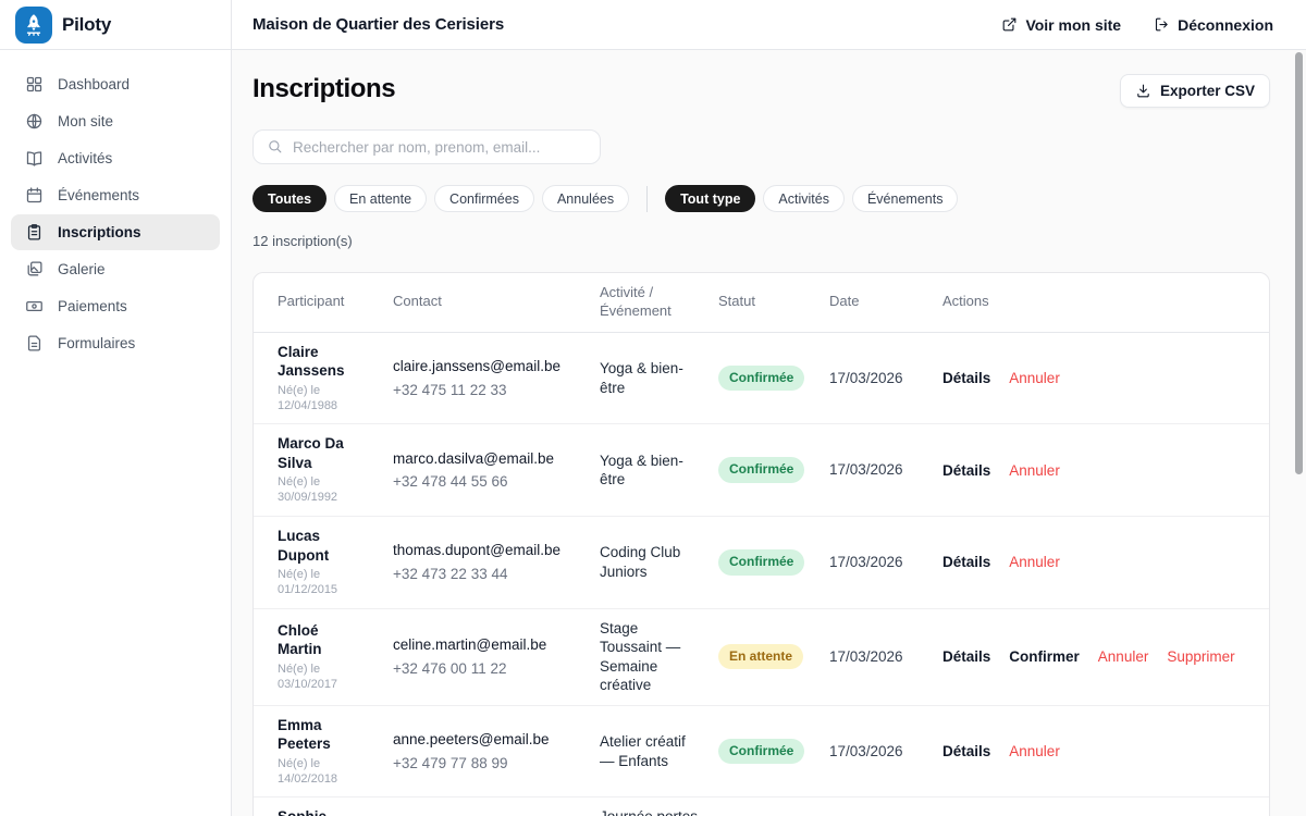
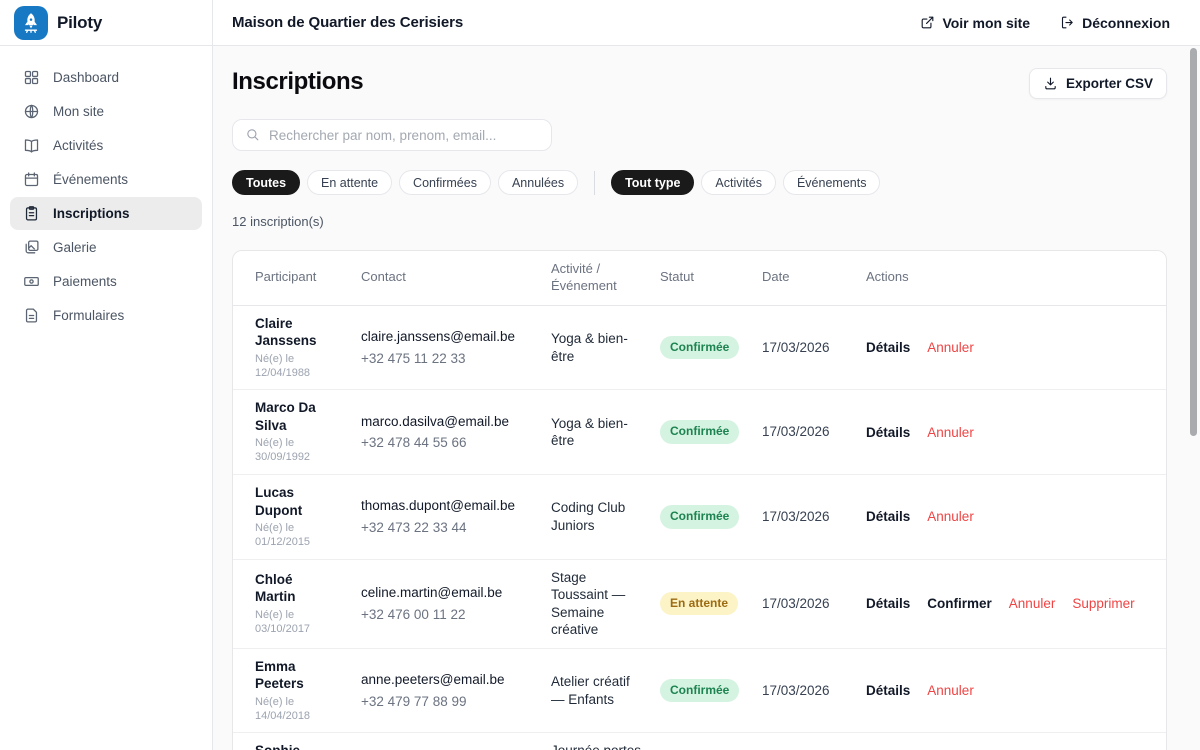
  Piloty
  Maison de Quartier des Cerisiers
  Voir mon site
  Déconnexion
  Dashboard
  Mon site
  Activités
  Événements
  Inscriptions
  Galerie
  Paiements
  Formulaires
  Inscriptions
  Exporter CSV
  Rechercher par nom, prenom, email...
  Toutes
  En attente
  Confirmées
  Annulées
  Tout type
  Activités
  Événements
  12 inscription(s)
  Participant
  Contact
  Activité / Événement
  Statut
  Date
  Actions
  Claire Janssens
  Né(e) le 12/04/1988
  claire.janssens@email.be
  +32 475 11 22 33
  Yoga & bien-être
  Confirmée
  17/03/2026
  Détails
  Annuler
  Marco Da Silva
  Né(e) le 30/09/1992
  marco.dasilva@email.be
  +32 478 44 55 66
  Yoga & bien-être
  Confirmée
  17/03/2026
  Détails
  Annuler
  Lucas Dupont
  Né(e) le 01/12/2015
  thomas.dupont@email.be
  +32 473 22 33 44
  Coding Club Juniors
  Confirmée
  17/03/2026
  Détails
  Annuler
  Chloé Martin
  Né(e) le 03/10/2017
  celine.martin@email.be
  +32 476 00 11 22
  Stage Toussaint — Semaine créative
  En attente
  17/03/2026
  Détails
  Confirmer
  Annuler
  Supprimer
  Emma Peeters
- Né(e) le 14/02/2018
+ Né(e) le 14/04/2018
  anne.peeters@email.be
  +32 479 77 88 99
  Atelier créatif — Enfants
  Confirmée
  17/03/2026
  Détails
  Annuler
